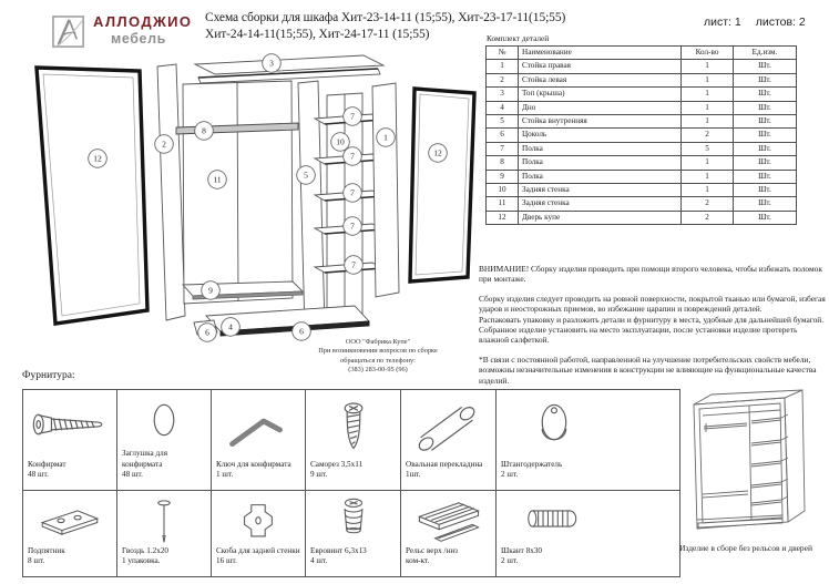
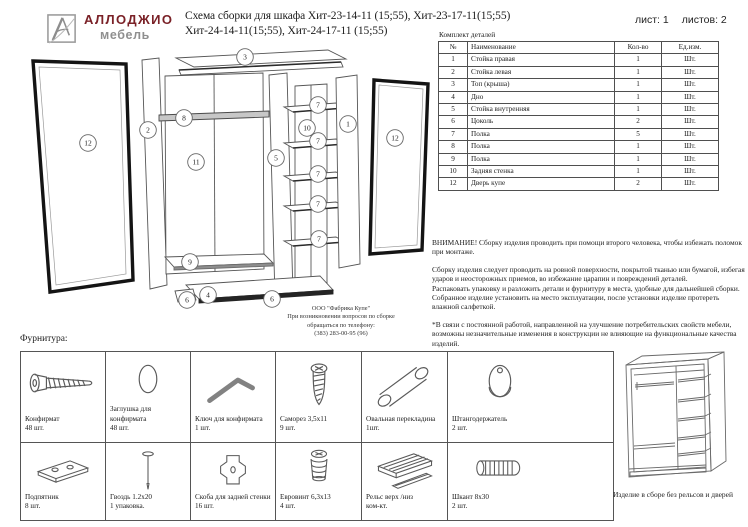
  АЛЛОДЖИО
  мебель
  Схема сборки для шкафа Хит-23-14-11 (15;55), Хит-23-17-11(15;55)
  Хит-24-14-11(15;55), Хит-24-17-11 (15;55)
  лист: 1 листов: 2
  Комплект деталей
  №	Наименование	Кол-во	Ед.изм.
  1	Стойка правая	1	Шт.
  2	Стойка левая	1	Шт.
  3	Топ (крыша)	1	Шт.
  4	Дно	1	Шт.
  5	Стойка внутренняя	1	Шт.
  6	Цоколь	2	Шт.
  7	Полка	5	Шт.
  8	Полка	1	Шт.
  9	Полка	1	Шт.
  10	Задняя стенка	1	Шт.
- 11	Задняя стенка	2	Шт.
  12	Дверь купе	2	Шт.
  3
  12
  2
  8
  11
  9
  5
  10
  7
  7
  7
  7
  7
  1
  12
  6
  4
  6
  ВНИМАНИЕ! Сборку изделия проводить при помощи второго человека, чтобы избежать поломок при монтаже.
  Сборку изделия следует проводить на ровной поверхности, покрытой тканью или бумагой, избегая ударов и неосторожных приемов, во избежание царапин и повреждений деталей.
- Распаковать упаковку и разложить детали и фурнитуру в места, удобные для дальнейшей бумагой.
+ Распаковать упаковку и разложить детали и фурнитуру в места, удобные для дальнейшей сборки.
  Собранное изделие установить на место эксплуатации, после установки изделие протереть влажной салфеткой.
  *В связи с постоянной работой, направленной на улучшение потребительских свойств мебели, возможны незначительные изменения в конструкции не влияющие на функциональные качества изделий.
  Фурнитура:
  Конфирмат
  48 шт.
  Заглушка для конфирмата
  48 шт.
  Ключ для конфирмата
  1 шт.
  Саморез 3,5х11
  9 шт.
  Овальная перекладина
  1шт.
  Штангодержатель
  2 шт.
  Подпятник
  8 шт.
  Гвоздь 1.2х20
  1 упаковка.
  Скоба для задней стенки
  16 шт.
  Евровинт 6,3х13
  4 шт.
  Рельс верх /низ
  ком-кт.
  Шкант 8х30
  2 шт.
  Изделие в сборе без рельсов и дверей
